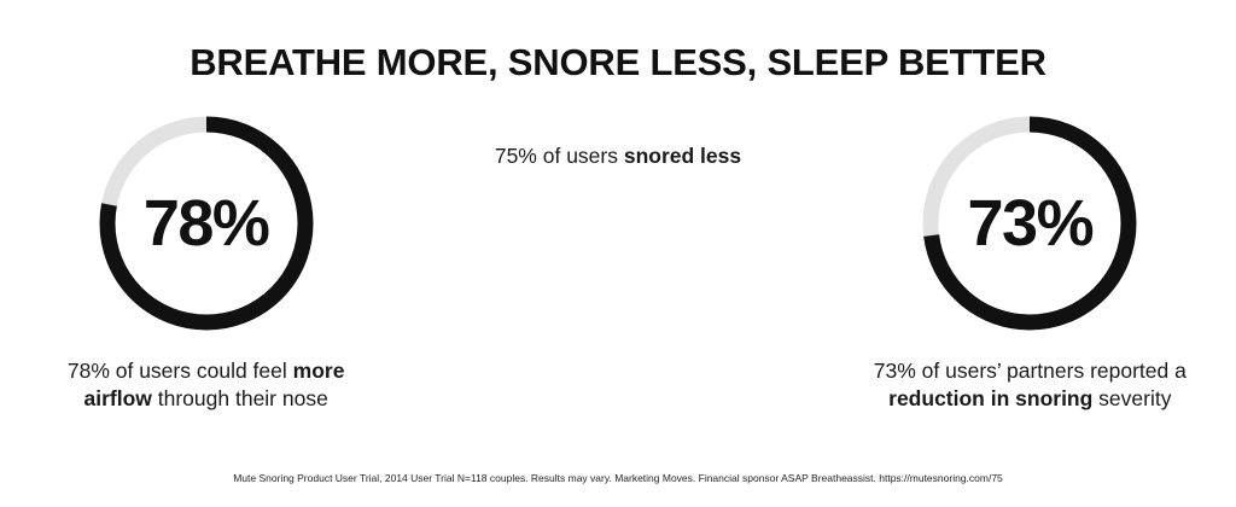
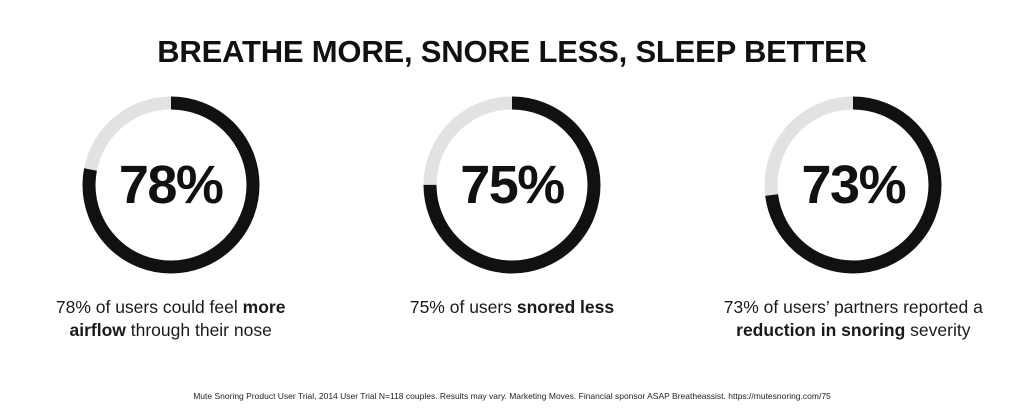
  BREATHE MORE, SNORE LESS, SLEEP BETTER
  78%
  78% of users could feel more airflow through their nose
+ 75%
  75% of users snored less
  73%
  73% of users’ partners reported a reduction in snoring severity
  Mute Snoring Product User Trial, 2014 User Trial N=118 couples. Results may vary. Marketing Moves. Financial sponsor ASAP Breatheassist. https://mutesnoring.com/75
